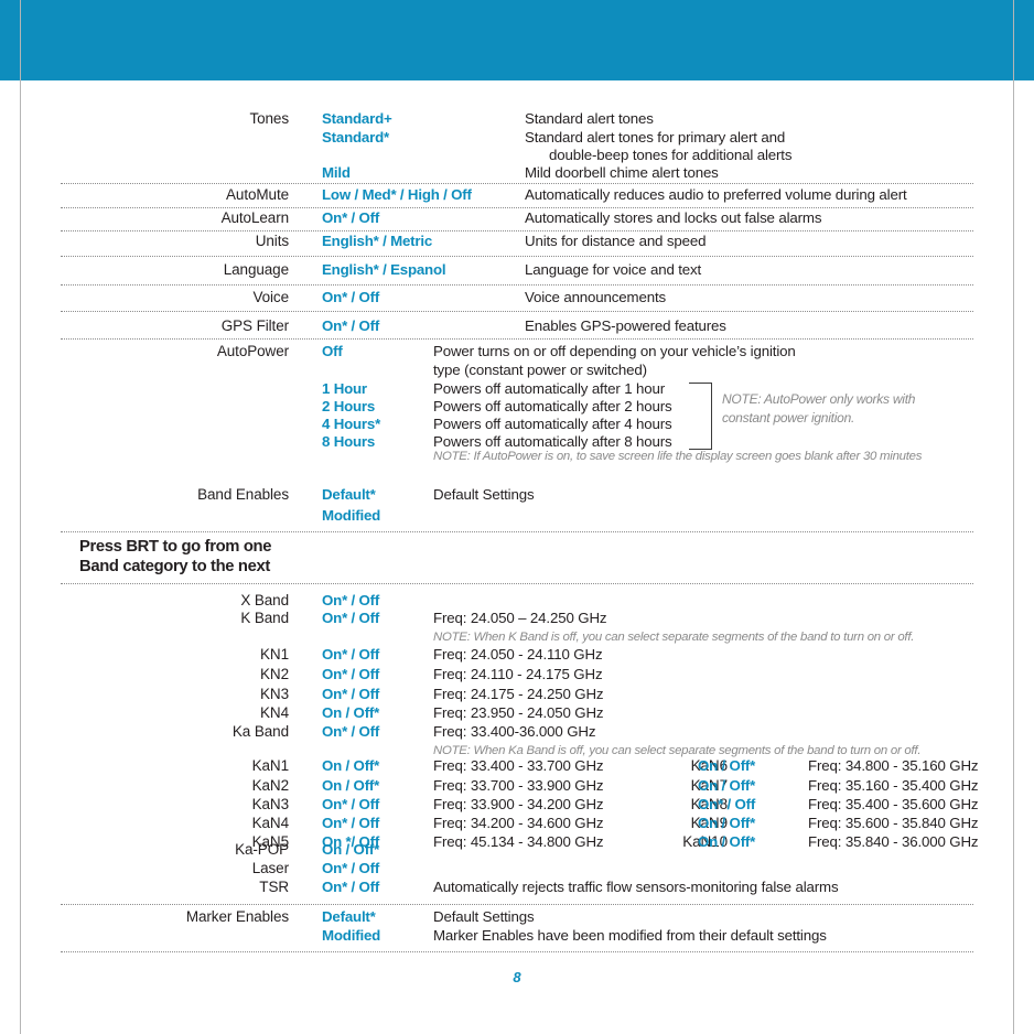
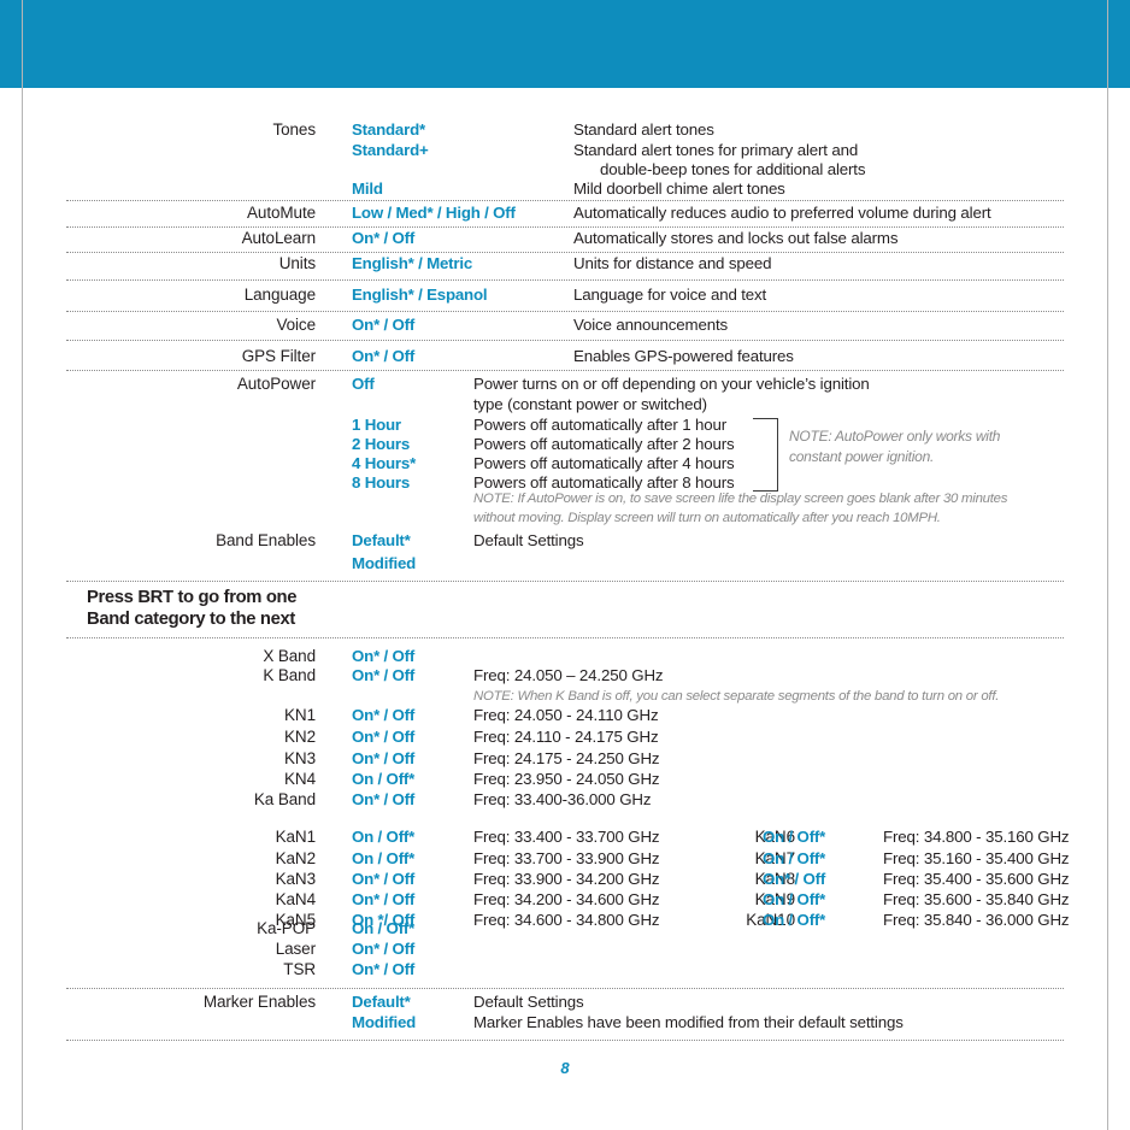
  Tones
- Standard+
+ Standard*
  Standard alert tones
- Standard*
+ Standard+
  Standard alert tones for primary alert and
  double-beep tones for additional alerts
  Mild
  Mild doorbell chime alert tones
  AutoMute
  Low / Med* / High / Off
  Automatically reduces audio to preferred volume during alert
  AutoLearn
  On* / Off
  Automatically stores and locks out false alarms
  Units
  English* / Metric
  Units for distance and speed
  Language
  English* / Espanol
  Language for voice and text
  Voice
  On* / Off
  Voice announcements
  GPS Filter
  On* / Off
  Enables GPS-powered features
  AutoPower
  Off
  Power turns on or off depending on your vehicle’s ignition
  type (constant power or switched)
  1 Hour
  Powers off automatically after 1 hour
  2 Hours
  Powers off automatically after 2 hours
  4 Hours*
  Powers off automatically after 4 hours
  8 Hours
  Powers off automatically after 8 hours
  NOTE: AutoPower only works with
  constant power ignition.
  NOTE: If AutoPower is on, to save screen life the display screen goes blank after 30 minutes
+ without moving. Display screen will turn on automatically after you reach 10MPH.
  Band Enables
  Default*
  Default Settings
  Modified
  Press BRT to go from one
  Band category to the next
  X Band
  On* / Off
  K Band
  On* / Off
  Freq: 24.050 – 24.250 GHz
  NOTE: When K Band is off, you can select separate segments of the band to turn on or off.
  KN1
  On* / Off
  Freq: 24.050 - 24.110 GHz
  KN2
  On* / Off
  Freq: 24.110 - 24.175 GHz
  KN3
  On* / Off
  Freq: 24.175 - 24.250 GHz
  KN4
  On / Off*
  Freq: 23.950 - 24.050 GHz
  Ka Band
  On* / Off
  Freq: 33.400-36.000 GHz
- NOTE: When Ka Band is off, you can select separate segments of the band to turn on or off.
  KaN1
  On / Off*
  Freq: 33.400 - 33.700 GHz
  KaN2
  On / Off*
  Freq: 33.700 - 33.900 GHz
  KaN3
  On* / Off
  Freq: 33.900 - 34.200 GHz
  KaN4
  On* / Off
  Freq: 34.200 - 34.600 GHz
  KaN5
  On */ Off
- Freq: 45.134 - 34.800 GHz
+ Freq: 34.600 - 34.800 GHz
  KaN6
  On / Off*
  Freq: 34.800 - 35.160 GHz
  KaN7
  On / Off*
  Freq: 35.160 - 35.400 GHz
  KaN8
  On* / Off
  Freq: 35.400 - 35.600 GHz
  KaN9
  On / Off*
  Freq: 35.600 - 35.840 GHz
  KaN10
  On / Off*
  Freq: 35.840 - 36.000 GHz
  Ka-POP
  On / Off*
  Laser
  On* / Off
  TSR
  On* / Off
- Automatically rejects traffic flow sensors-monitoring false alarms
  Marker Enables
  Default*
  Default Settings
  Modified
  Marker Enables have been modified from their default settings
  8
